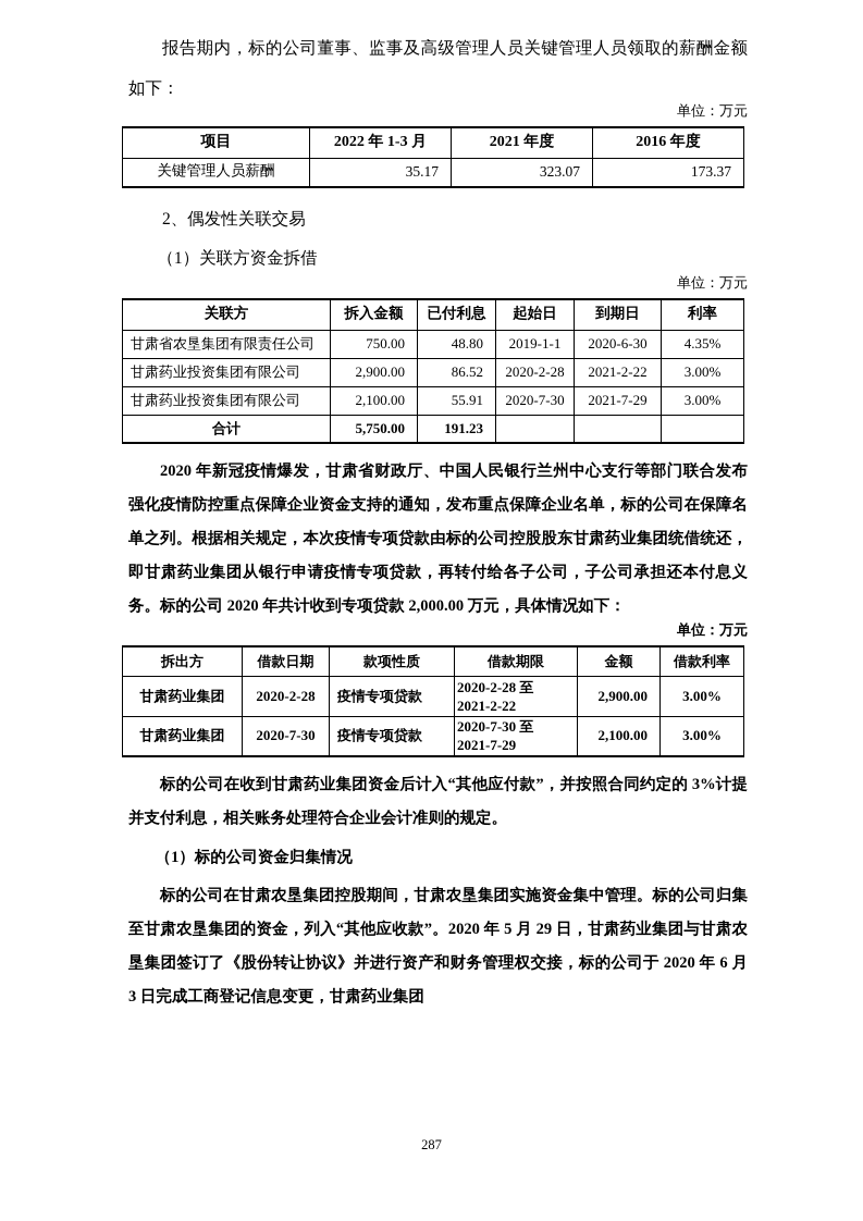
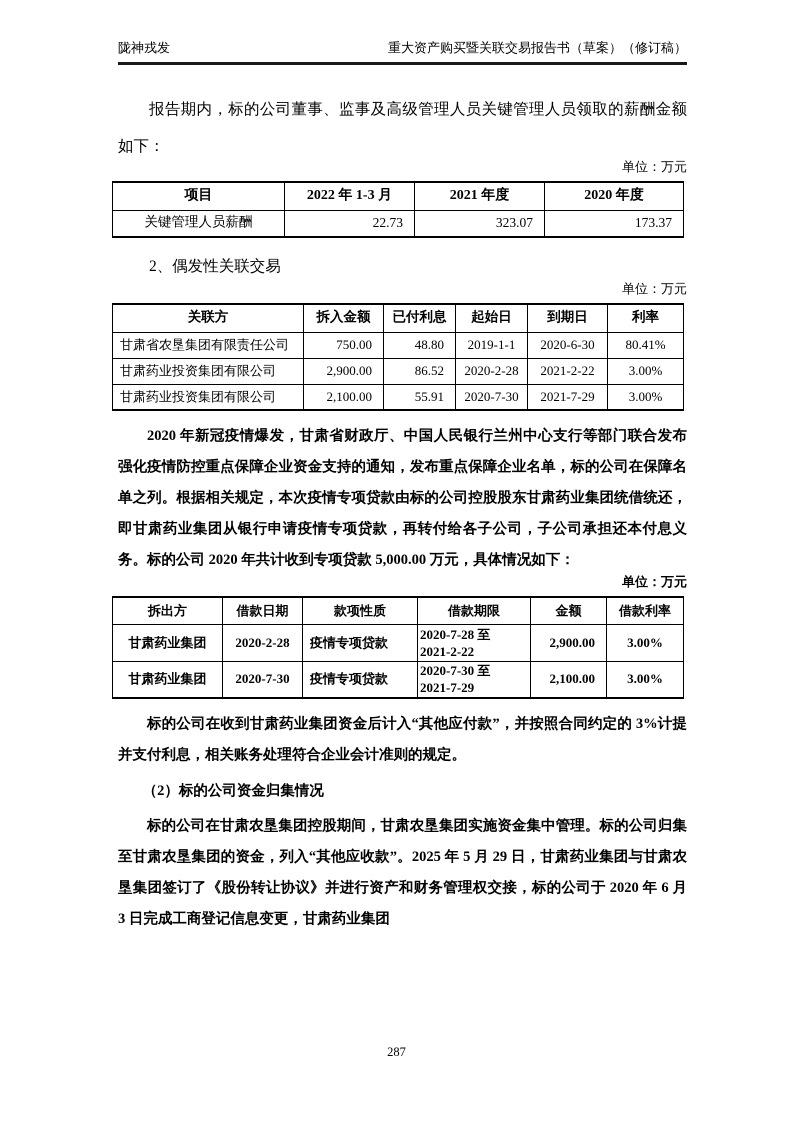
+ 陇神戎发
+ 重大资产购买暨关联交易报告书（草案）（修订稿）
  报告期内，标的公司董事、监事及高级管理人员关键管理人员领取的薪酬金额如下：
  单位：万元
- 项目	2022 年 1-3 月	2021 年度	2016 年度
+ 项目	2022 年 1-3 月	2021 年度	2020 年度
- 关键管理人员薪酬	35.17	323.07	173.37
+ 关键管理人员薪酬	22.73	323.07	173.37
  2、偶发性关联交易
- （1）关联方资金拆借
  单位：万元
  关联方	拆入金额	已付利息	起始日	到期日	利率
- 甘肃省农垦集团有限责任公司	750.00	48.80	2019-1-1	2020-6-30	4.35%
+ 甘肃省农垦集团有限责任公司	750.00	48.80	2019-1-1	2020-6-30	80.41%
  甘肃药业投资集团有限公司	2,900.00	86.52	2020-2-28	2021-2-22	3.00%
  甘肃药业投资集团有限公司	2,100.00	55.91	2020-7-30	2021-7-29	3.00%
- 合计	5,750.00	191.23
- 2020 年新冠疫情爆发，甘肃省财政厅、中国人民银行兰州中心支行等部门联合发布强化疫情防控重点保障企业资金支持的通知，发布重点保障企业名单，标的公司在保障名单之列。根据相关规定，本次疫情专项贷款由标的公司控股股东甘肃药业集团统借统还，即甘肃药业集团从银行申请疫情专项贷款，再转付给各子公司，子公司承担还本付息义务。标的公司 2020 年共计收到专项贷款 2,000.00 万元，具体情况如下：
+ 2020 年新冠疫情爆发，甘肃省财政厅、中国人民银行兰州中心支行等部门联合发布强化疫情防控重点保障企业资金支持的通知，发布重点保障企业名单，标的公司在保障名单之列。根据相关规定，本次疫情专项贷款由标的公司控股股东甘肃药业集团统借统还，即甘肃药业集团从银行申请疫情专项贷款，再转付给各子公司，子公司承担还本付息义务。标的公司 2020 年共计收到专项贷款 5,000.00 万元，具体情况如下：
  单位：万元
  拆出方	借款日期	款项性质	借款期限	金额	借款利率
- 甘肃药业集团	2020-2-28	疫情专项贷款	2020-2-28 至 2021-2-22	2,900.00	3.00%
+ 甘肃药业集团	2020-2-28	疫情专项贷款	2020-7-28 至 2021-2-22	2,900.00	3.00%
  甘肃药业集团	2020-7-30	疫情专项贷款	2020-7-30 至 2021-7-29	2,100.00	3.00%
  标的公司在收到甘肃药业集团资金后计入“其他应付款”，并按照合同约定的 3%计提并支付利息，相关账务处理符合企业会计准则的规定。
- （1）标的公司资金归集情况
+ （2）标的公司资金归集情况
- 标的公司在甘肃农垦集团控股期间，甘肃农垦集团实施资金集中管理。标的公司归集至甘肃农垦集团的资金，列入“其他应收款”。2020 年 5 月 29 日，甘肃药业集团与甘肃农垦集团签订了《股份转让协议》并进行资产和财务管理权交接，标的公司于 2020 年 6 月 3 日完成工商登记信息变更，甘肃药业集团
+ 标的公司在甘肃农垦集团控股期间，甘肃农垦集团实施资金集中管理。标的公司归集至甘肃农垦集团的资金，列入“其他应收款”。2025 年 5 月 29 日，甘肃药业集团与甘肃农垦集团签订了《股份转让协议》并进行资产和财务管理权交接，标的公司于 2020 年 6 月 3 日完成工商登记信息变更，甘肃药业集团
  287
